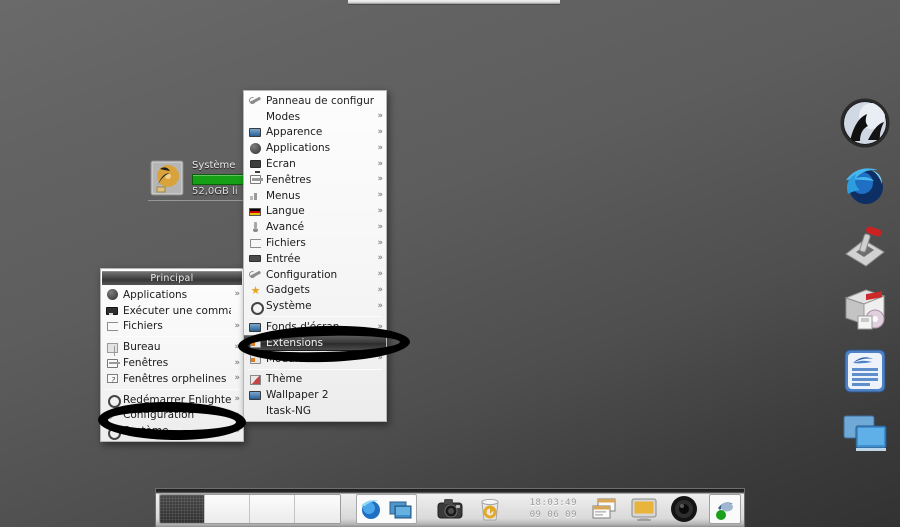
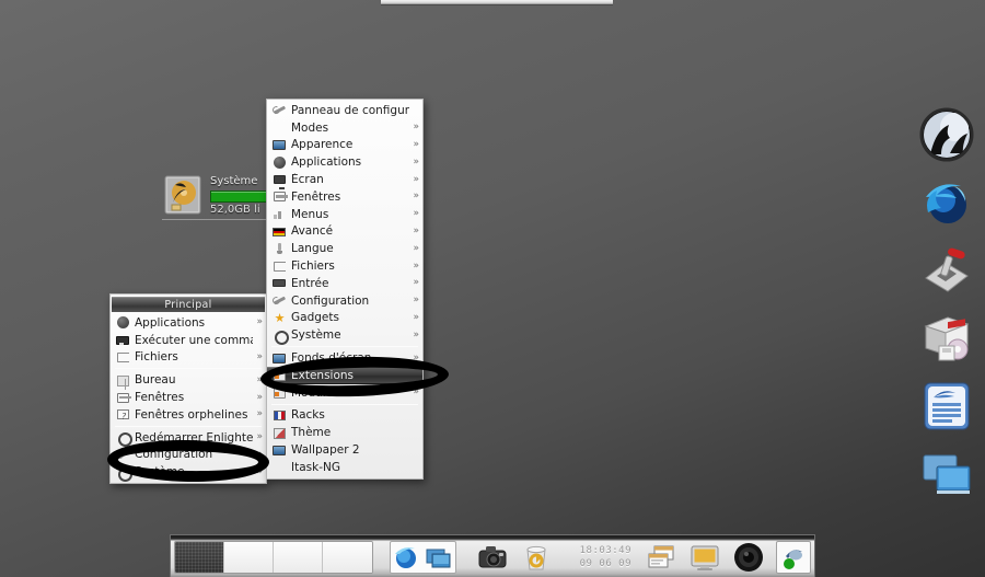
  Système
  52,0GB li
  Principal
  Applications
  »
  Exécuter une comm
  Fichiers
  »
  Bureau
  »
  Fenêtres
  »
  Fenêtres orphelines
  »
  Redémarrer Enlighte
  »
  Configuration
  »
  Système
  »
  Panneau de configur
  Modes
  »
  Apparence
  »
  Applications
  »
  Écran
  »
  Fenêtres
  »
  Menus
  »
- Langue
+ Avancé
  »
- Avancé
+ Langue
  »
  Fichiers
  »
  Entrée
  »
  Configuration
  »
  ★
  Gadgets
  »
  Système
  »
  Fonds d'écran
  »
  Extensions
  Modules
  »
+ Racks
  Thème
  Wallpaper 2
  Itask-NG
  18:03:49
  09 06 09
